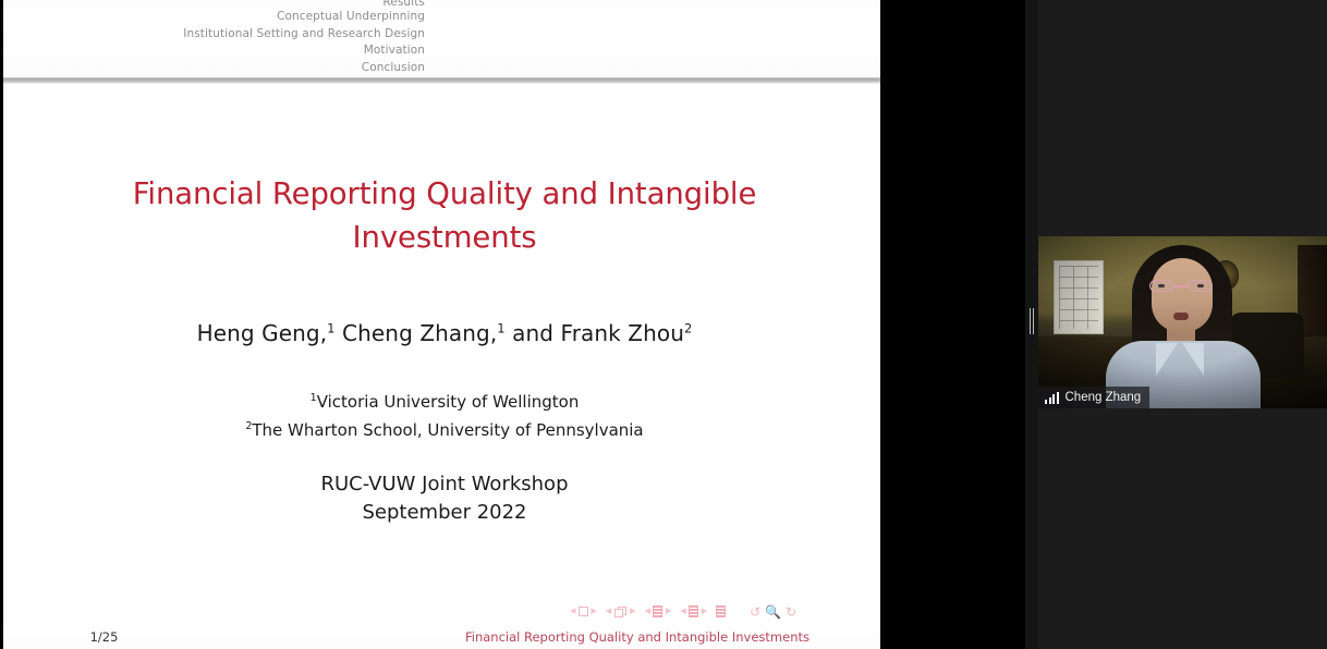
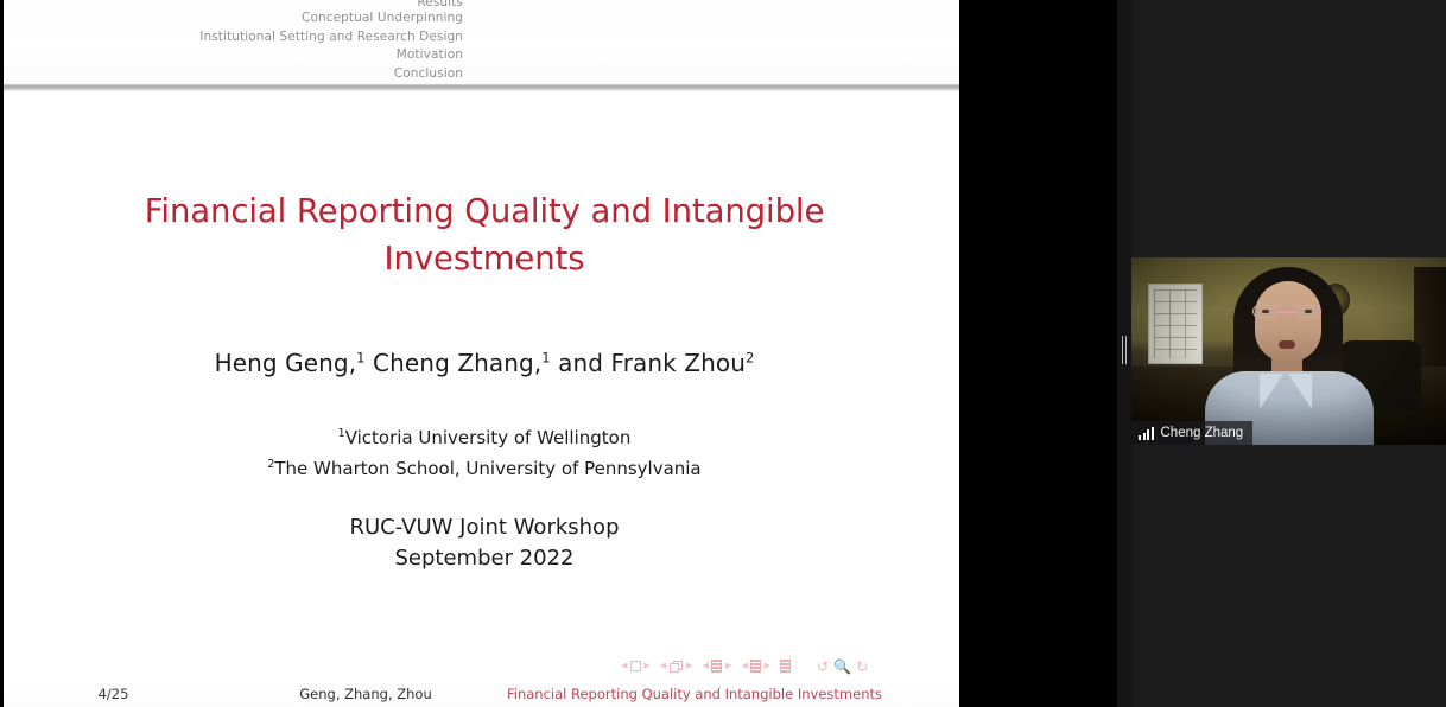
  Results
  Conceptual Underpinning
  Institutional Setting and Research Design
  Motivation
  Conclusion
  Financial Reporting Quality and Intangible Investments
  Heng Geng,1 Cheng Zhang,1 and Frank Zhou2
  1Victoria University of Wellington
  2The Wharton School, University of Pennsylvania
  RUC-VUW Joint Workshop
  September 2022
  ◀
  ▶
  ◀
  ▶
  ◀
  ▶
  ◀
  ▶
  ↺
  🔍
  ↻
- 1/25
+ 4/25
+ Geng, Zhang, Zhou
  Financial Reporting Quality and Intangible Investments
  Cheng Zhang
